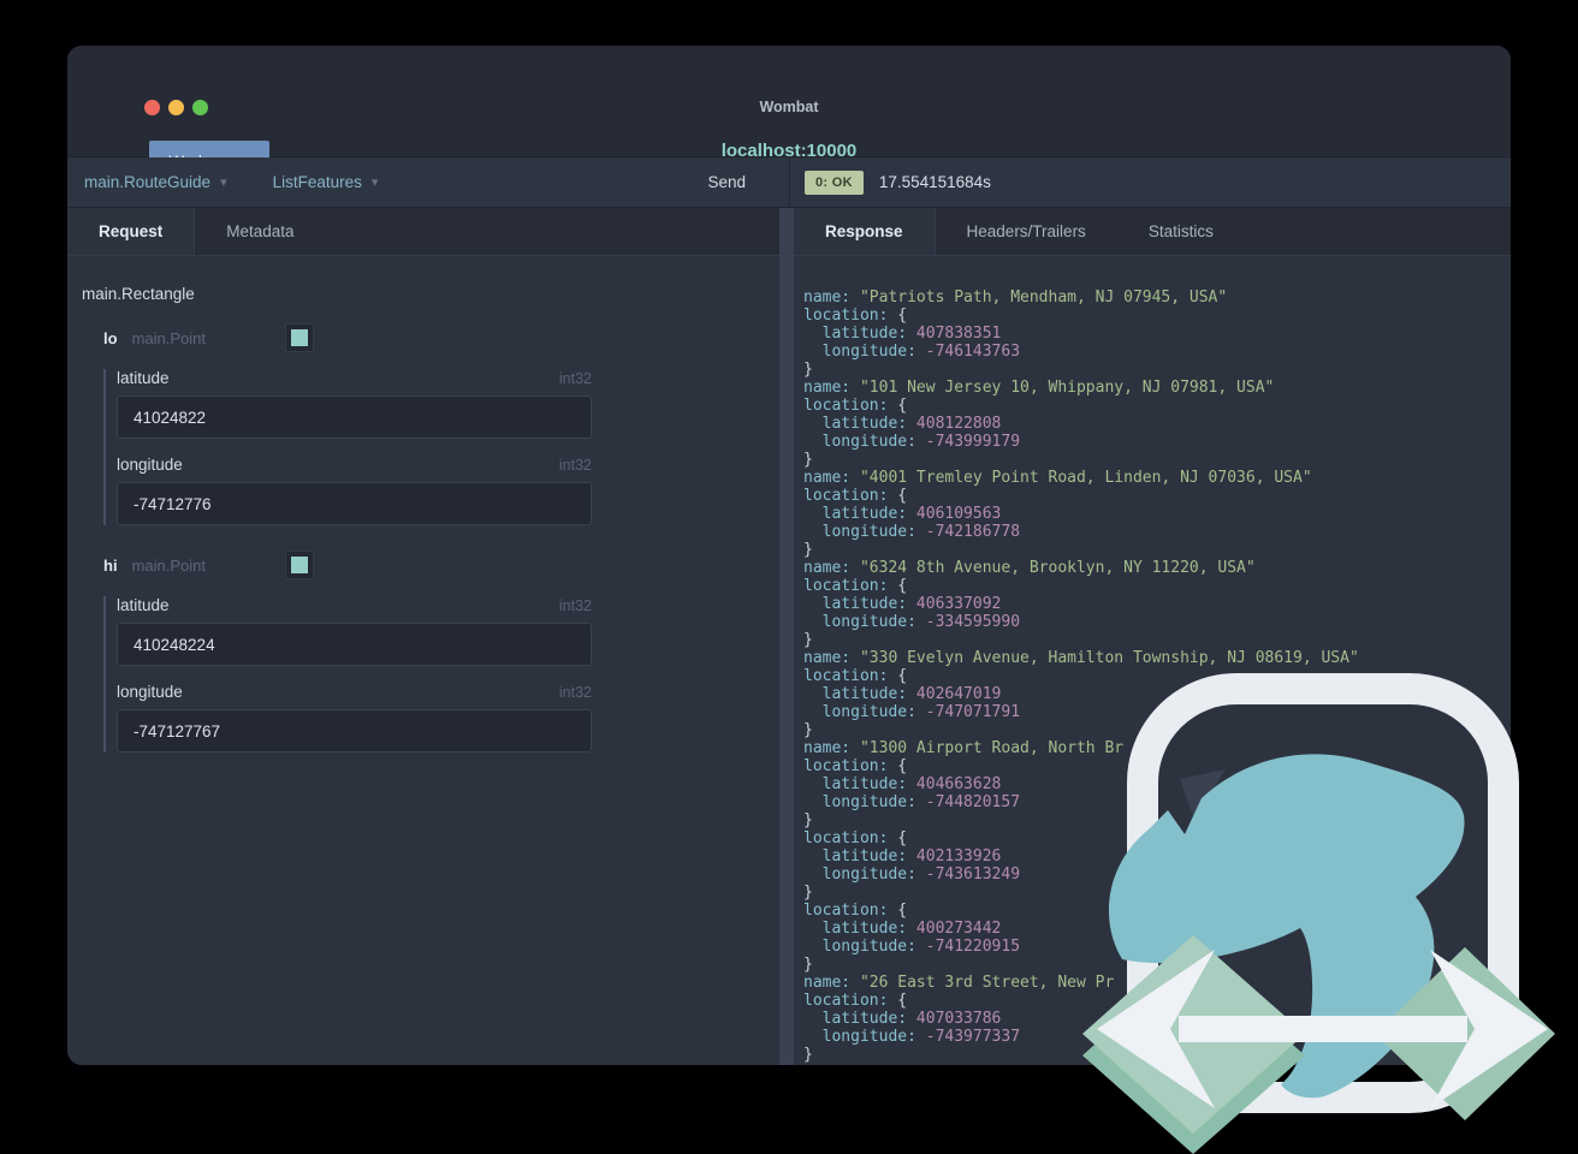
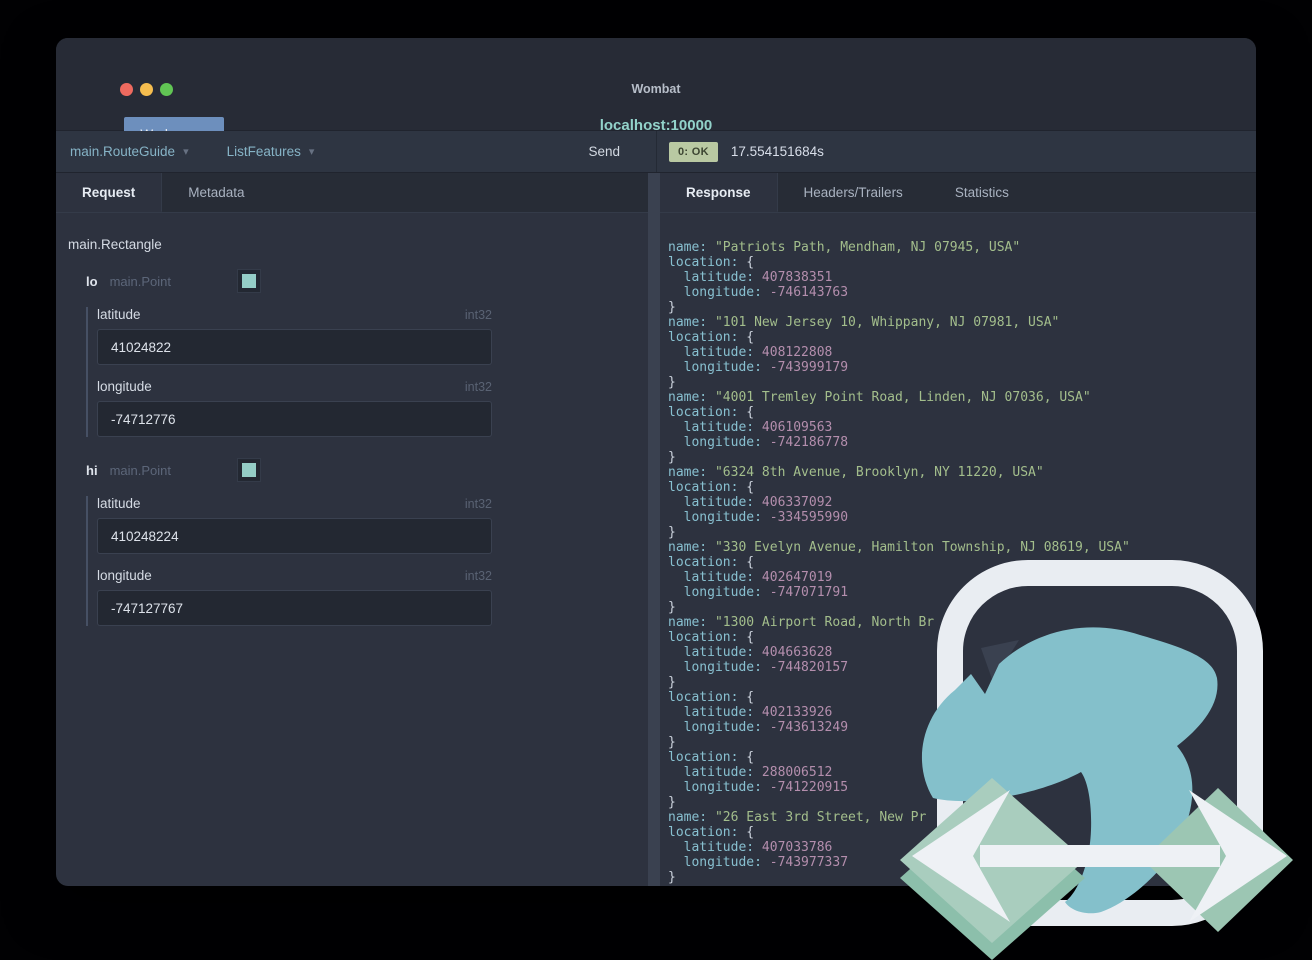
  Wombat
  localhost:10000
  main.RouteGuide
  ▾
  ListFeatures
  ▾
  Send
  0: OK
  17.554151684s
  Request
  Metadata
  Response
  Headers/Trailers
  Statistics
  main.Rectangle
  lo
  main.Point
  latitude
  int32
  41024822
  longitude
  int32
  -74712776
  hi
  main.Point
  latitude
  int32
  410248224
  longitude
  int32
  -747127767
  name: "Patriots Path, Mendham, NJ 07945, USA"
  location: {
  latitude: 407838351
  longitude: -746143763
  }
  name: "101 New Jersey 10, Whippany, NJ 07981, USA"
  location: {
  latitude: 408122808
  longitude: -743999179
  }
  name: "4001 Tremley Point Road, Linden, NJ 07036, USA"
  location: {
  latitude: 406109563
  longitude: -742186778
  }
  name: "6324 8th Avenue, Brooklyn, NY 11220, USA"
  location: {
  latitude: 406337092
  longitude: -334595990
  }
  name: "330 Evelyn Avenue, Hamilton Township, NJ 08619, USA"
  location: {
  latitude: 402647019
  longitude: -747071791
  }
  name: "1300 Airport Road, North Br
  location: {
  latitude: 404663628
  longitude: -744820157
  }
  location: {
  latitude: 402133926
  longitude: -743613249
  }
  location: {
- latitude: 400273442
+ latitude: 288006512
  longitude: -741220915
  }
  name: "26 East 3rd Street, New Pr
  location: {
  latitude: 407033786
  longitude: -743977337
  }
